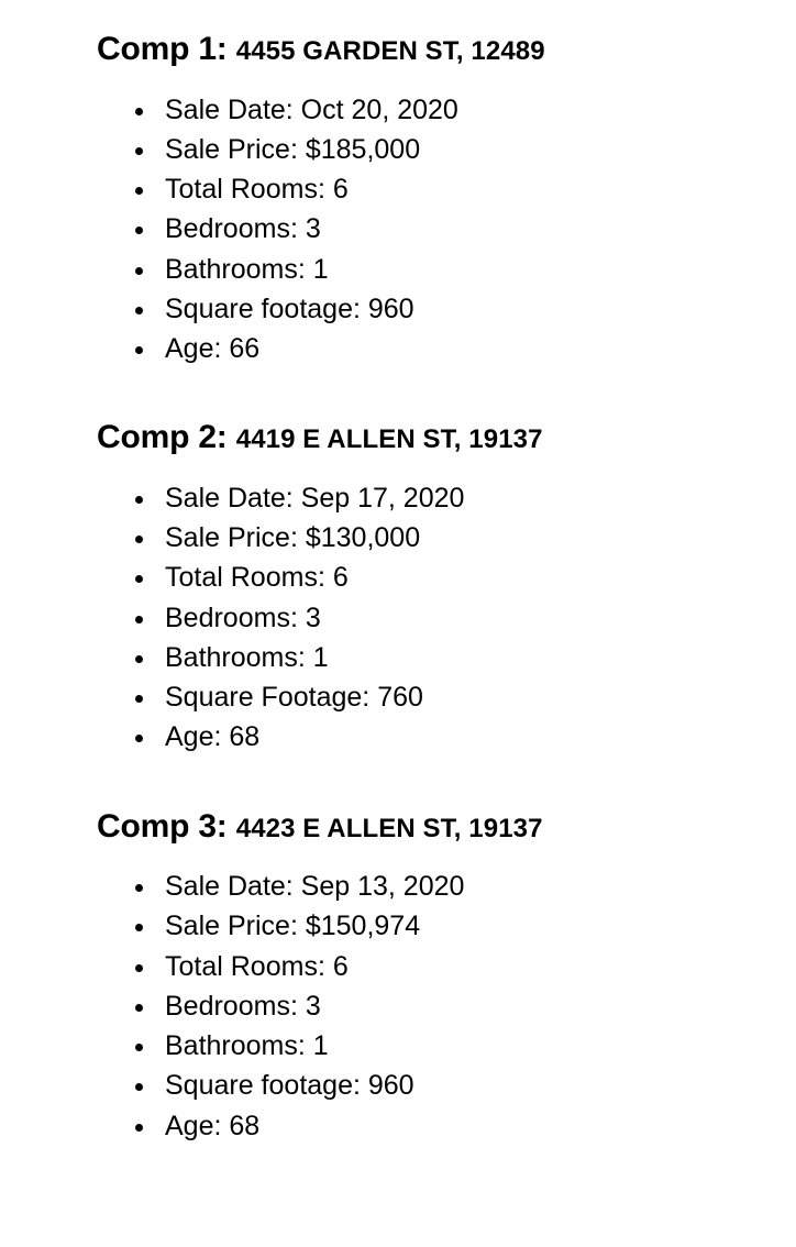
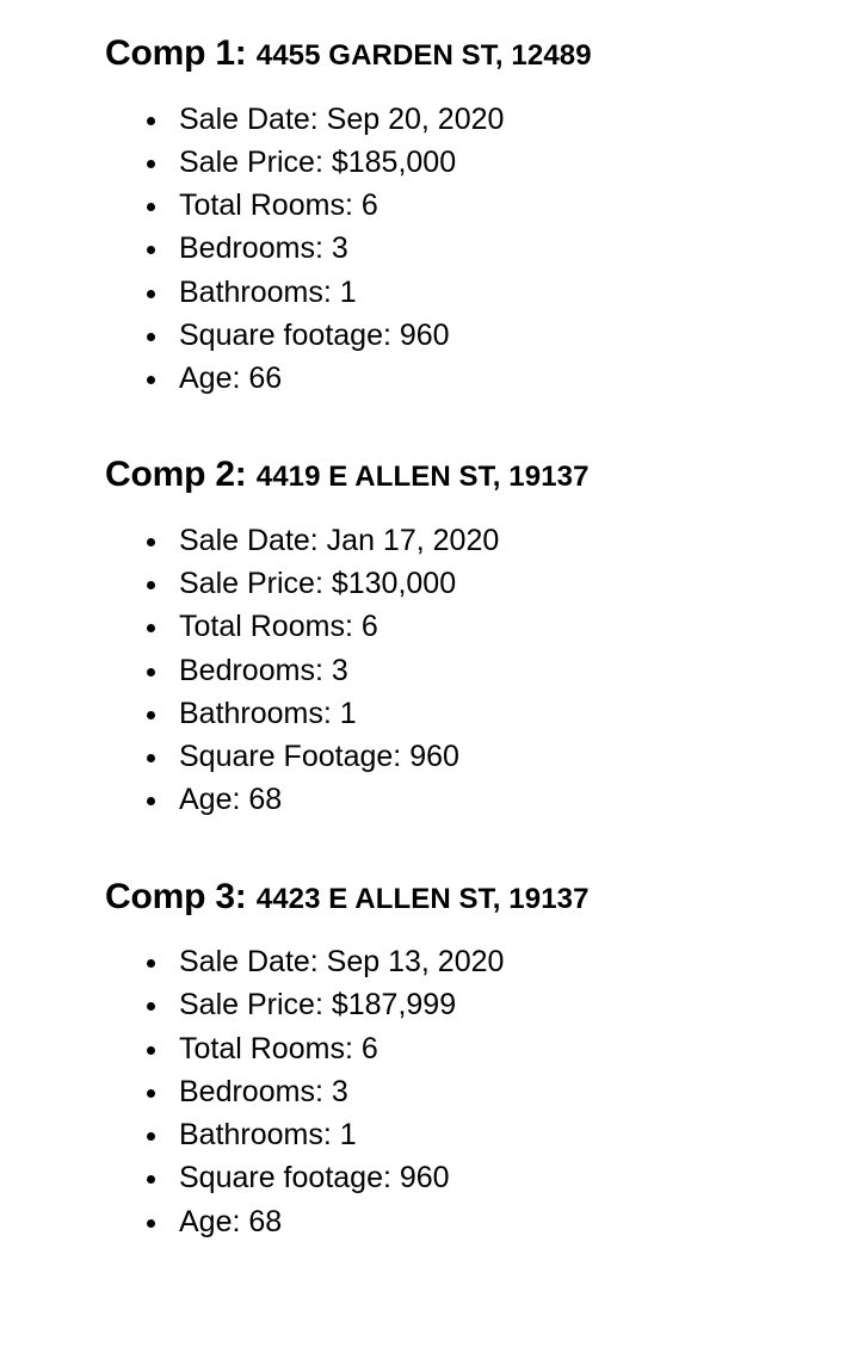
  Comp 1: 4455 GARDEN ST, 12489
- Sale Date: Oct 20, 2020
+ Sale Date: Sep 20, 2020
  Sale Price: $185,000
  Total Rooms: 6
  Bedrooms: 3
  Bathrooms: 1
  Square footage: 960
  Age: 66
  Comp 2: 4419 E ALLEN ST, 19137
- Sale Date: Sep 17, 2020
+ Sale Date: Jan 17, 2020
  Sale Price: $130,000
  Total Rooms: 6
  Bedrooms: 3
  Bathrooms: 1
- Square Footage: 760
+ Square Footage: 960
  Age: 68
  Comp 3: 4423 E ALLEN ST, 19137
  Sale Date: Sep 13, 2020
- Sale Price: $150,974
+ Sale Price: $187,999
  Total Rooms: 6
  Bedrooms: 3
  Bathrooms: 1
  Square footage: 960
  Age: 68
